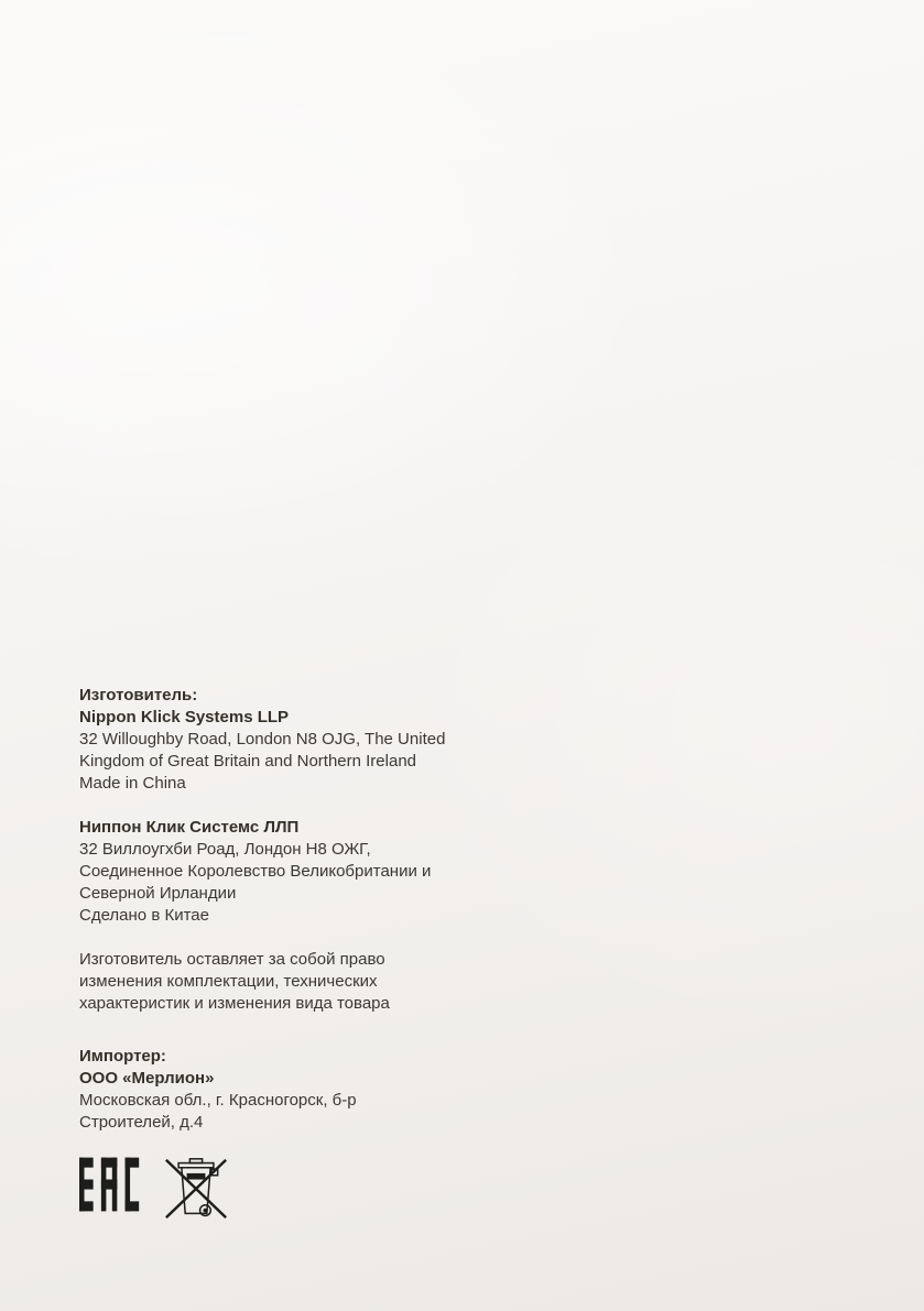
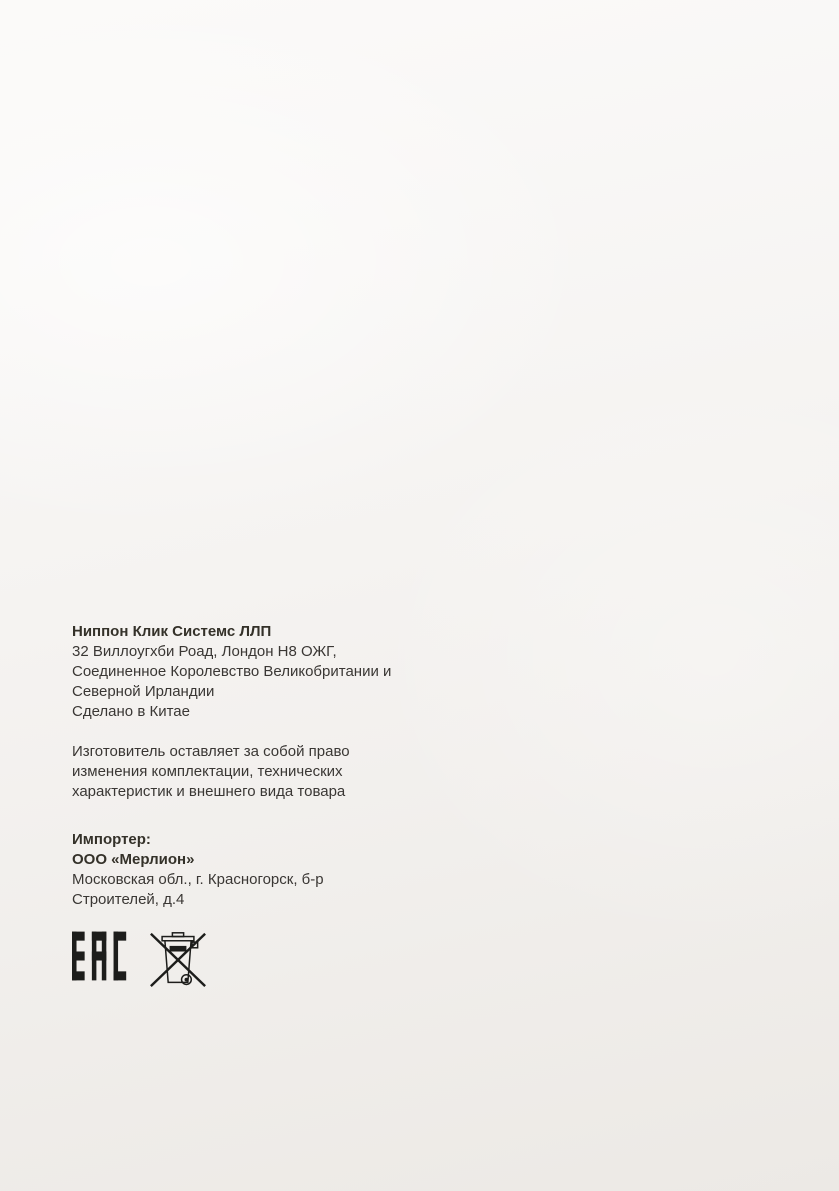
- Изготовитель:
- Nippon Klick Systems LLP
- 32 Willoughby Road, London N8 OJG, The United Kingdom of Great Britain and Northern Ireland
- Made in China
  Ниппон Клик Системс ЛЛП
  32 Виллоугхби Роад, Лондон Н8 ОЖГ, Соединенное Королевство Великобритании и Северной Ирландии
  Сделано в Китае
- Изготовитель оставляет за собой право изменения комплектации, технических характеристик и изменения вида товара
+ Изготовитель оставляет за собой право изменения комплектации, технических характеристик и внешнего вида товара
  Импортер:
  ООО «Мерлион»
  Московская обл., г. Красногорск, б-р Строителей, д.4
